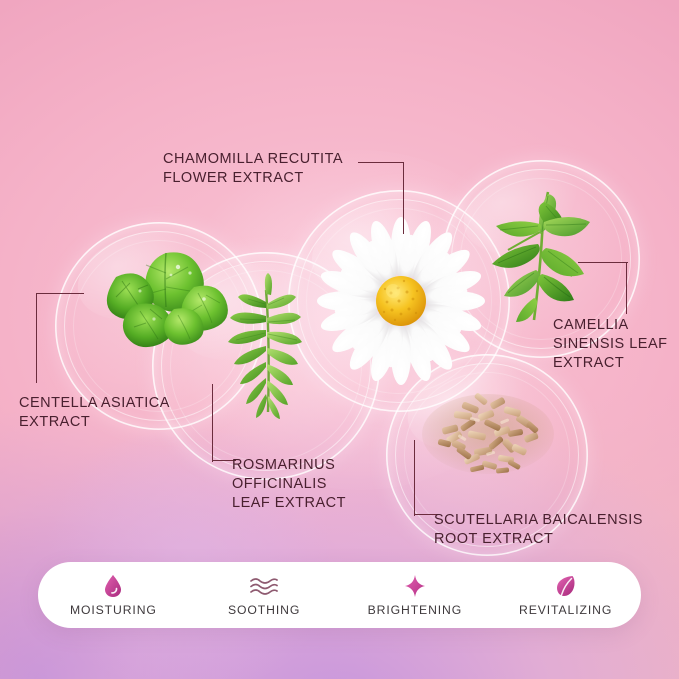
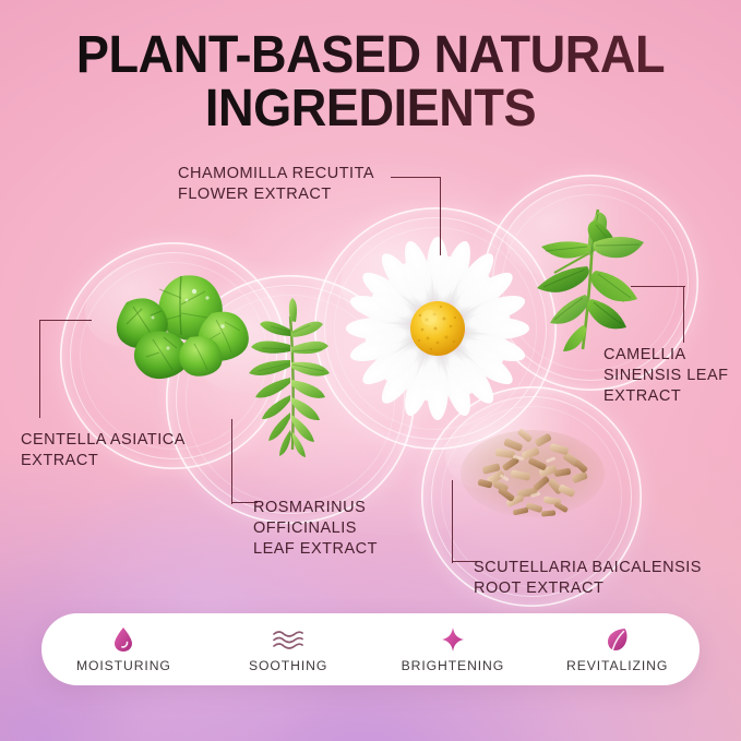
+ PLANT-BASED NATURAL
+ INGREDIENTS
  CHAMOMILLA RECUTITA
  FLOWER EXTRACT
  CAMELLIA
  SINENSIS LEAF
  EXTRACT
  CENTELLA ASIATICA
  EXTRACT
  ROSMARINUS
  OFFICINALIS
  LEAF EXTRACT
  SCUTELLARIA BAICALENSIS
  ROOT EXTRACT
  MOISTURING
  SOOTHING
  BRIGHTENING
  REVITALIZING
